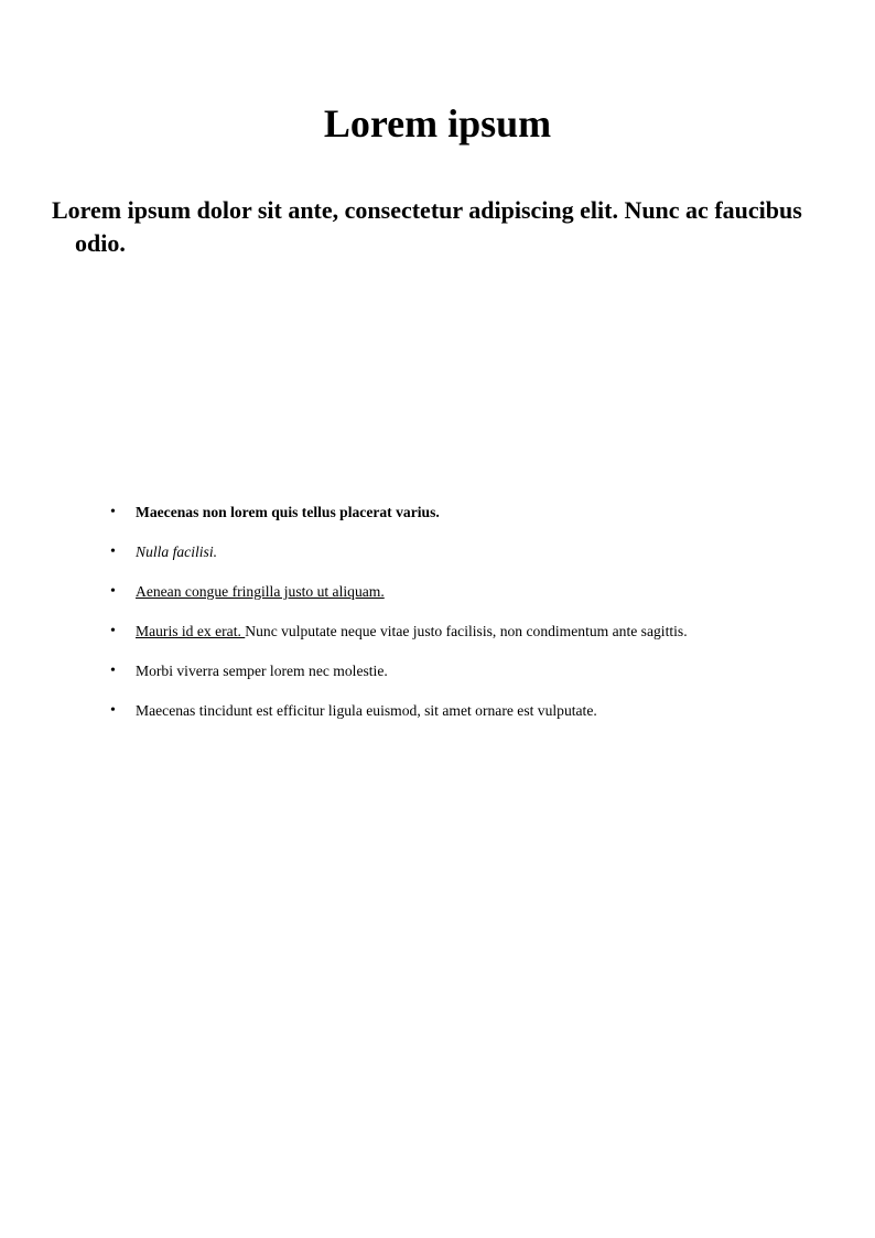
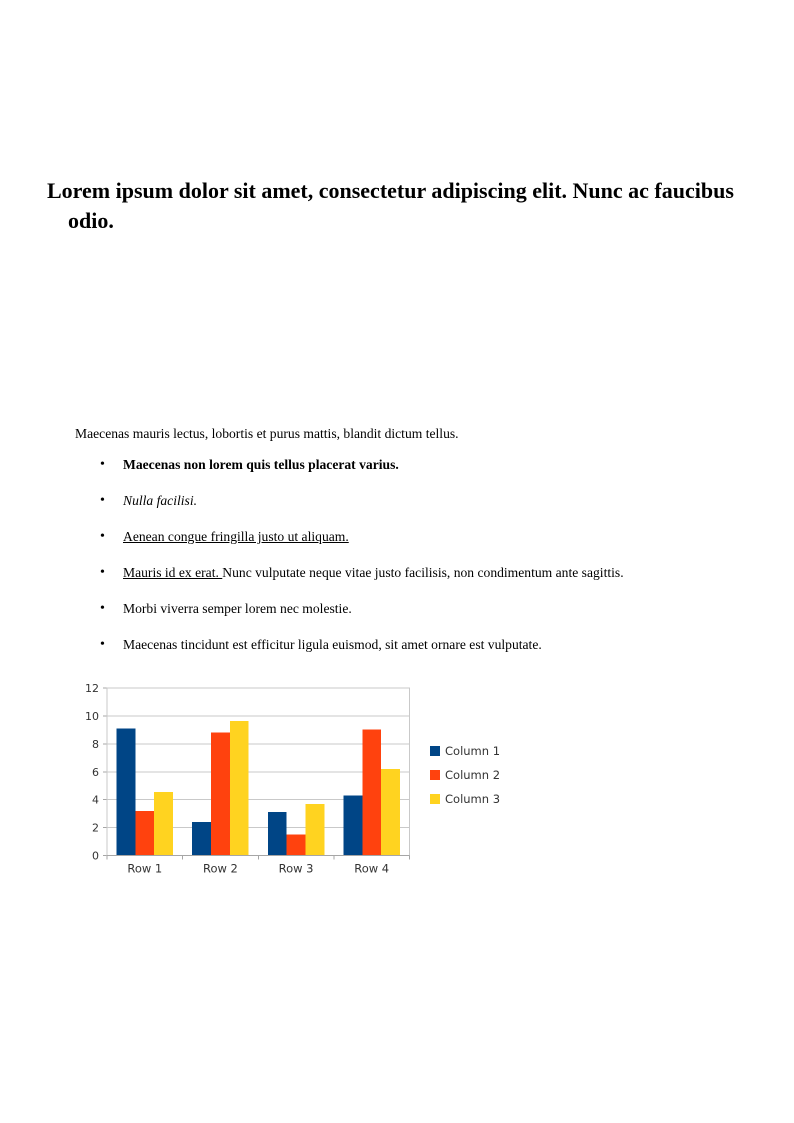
- Lorem ipsum
- Lorem ipsum dolor sit ante, consectetur adipiscing elit. Nunc ac faucibus odio.
+ Lorem ipsum dolor sit amet, consectetur adipiscing elit. Nunc ac faucibus odio.
+ Maecenas mauris lectus, lobortis et purus mattis, blandit dictum tellus.
  •
  Maecenas non lorem quis tellus placerat varius.
  •
  Nulla facilisi.
  •
  Aenean congue fringilla justo ut aliquam.
  •
  Mauris id ex erat. Nunc vulputate neque vitae justo facilisis, non condimentum ante sagittis.
  •
  Morbi viverra semper lorem nec molestie.
  •
  Maecenas tincidunt est efficitur ligula euismod, sit amet ornare est vulputate.
+ 0
+ 2
+ 4
+ 6
+ 8
+ 10
+ 12
+ Row 1
+ Row 2
+ Row 3
+ Row 4
+ Column 1
+ Column 2
+ Column 3
